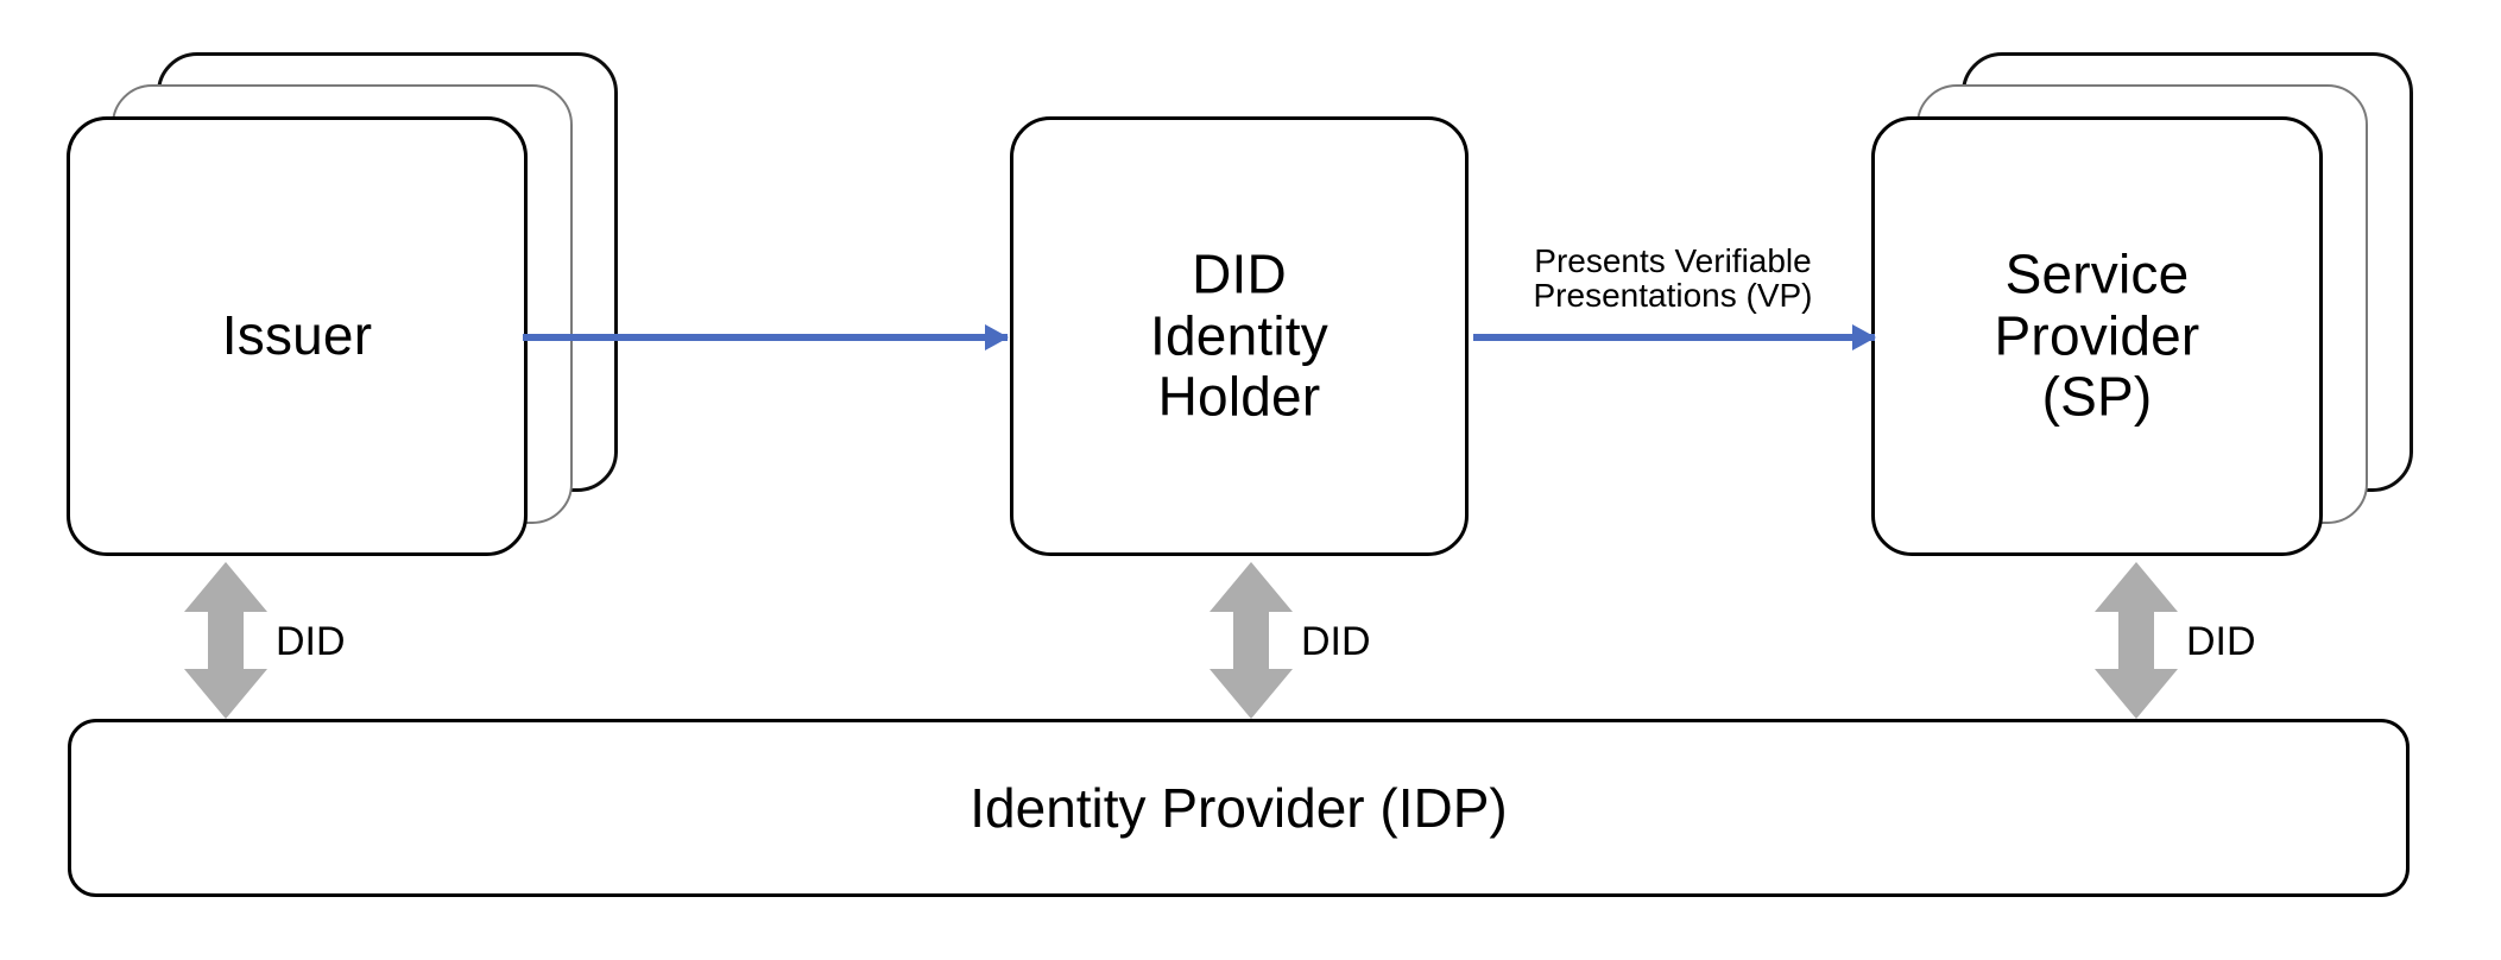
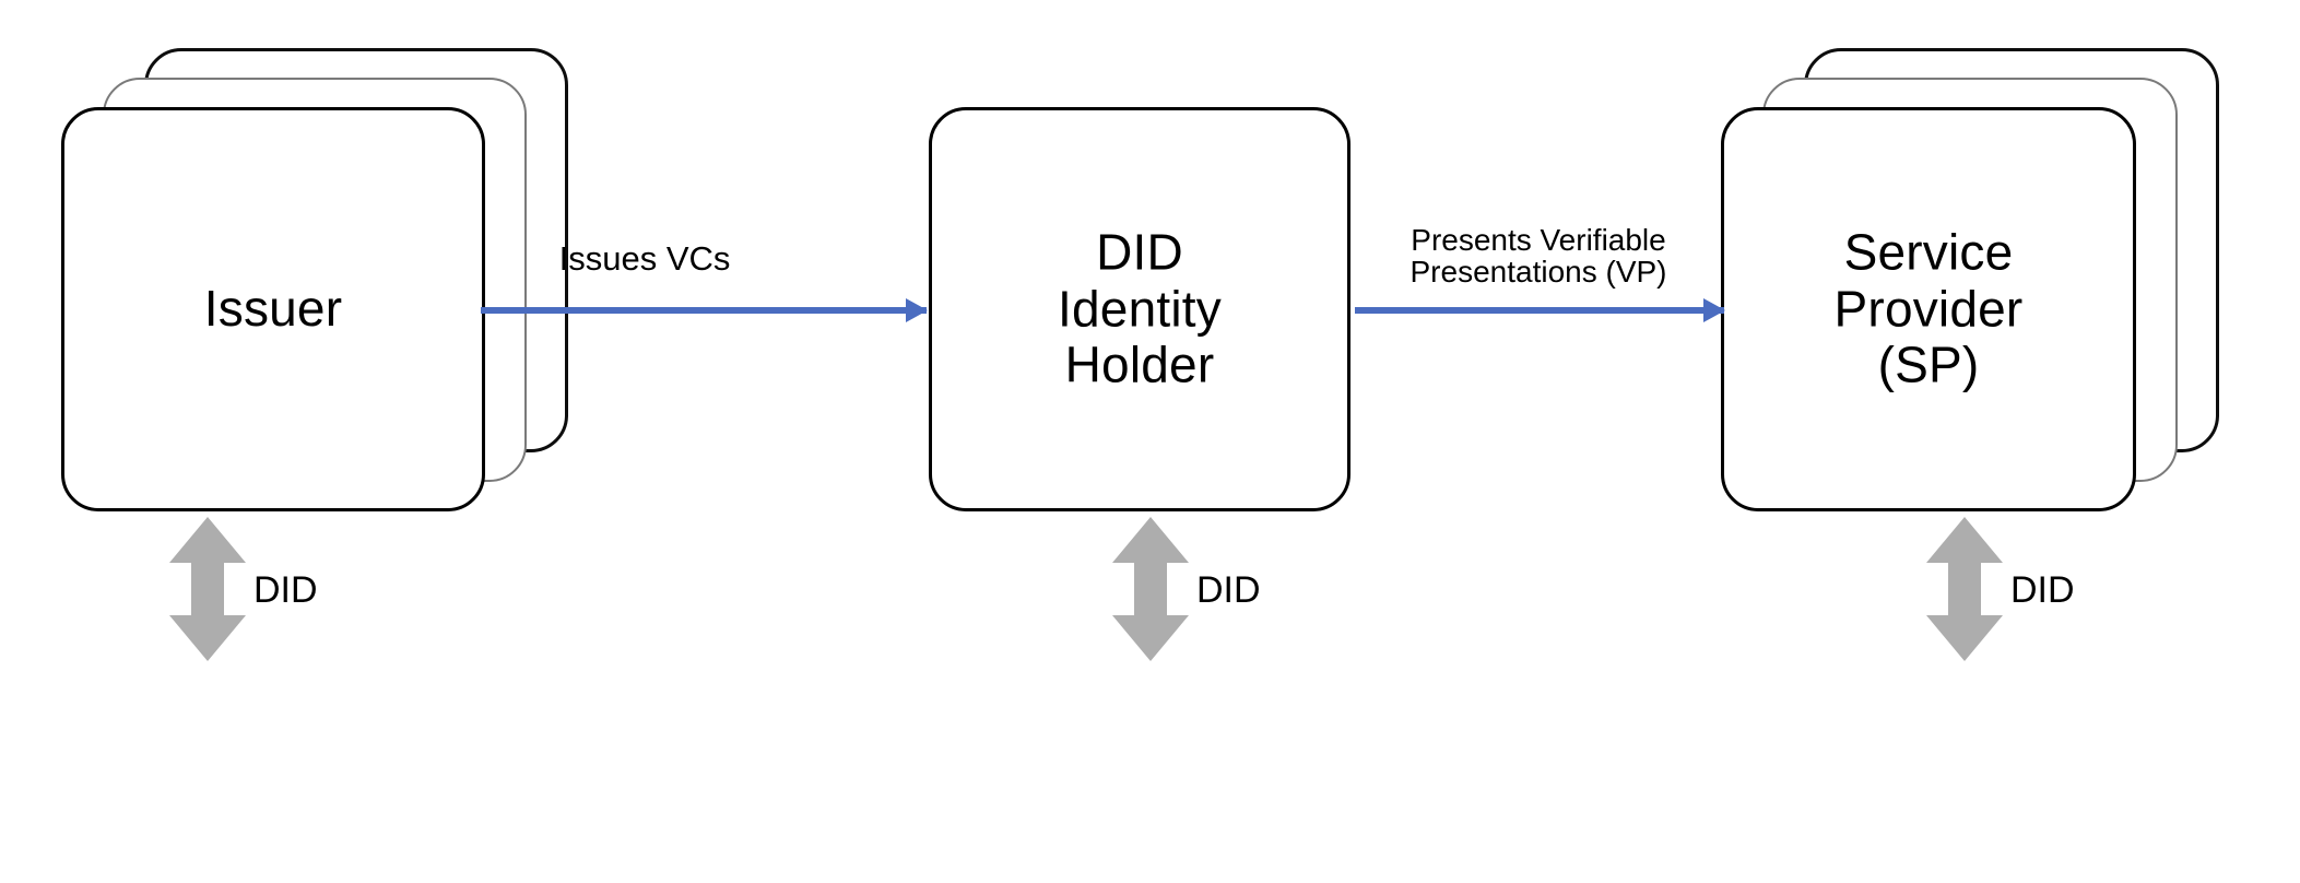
  Issuer
  DID
  Identity
  Holder
  Service
  Provider
  (SP)
+ Issues VCs
  Presents Verifiable
  Presentations (VP)
  DID
  DID
  DID
- Identity Provider (IDP)
